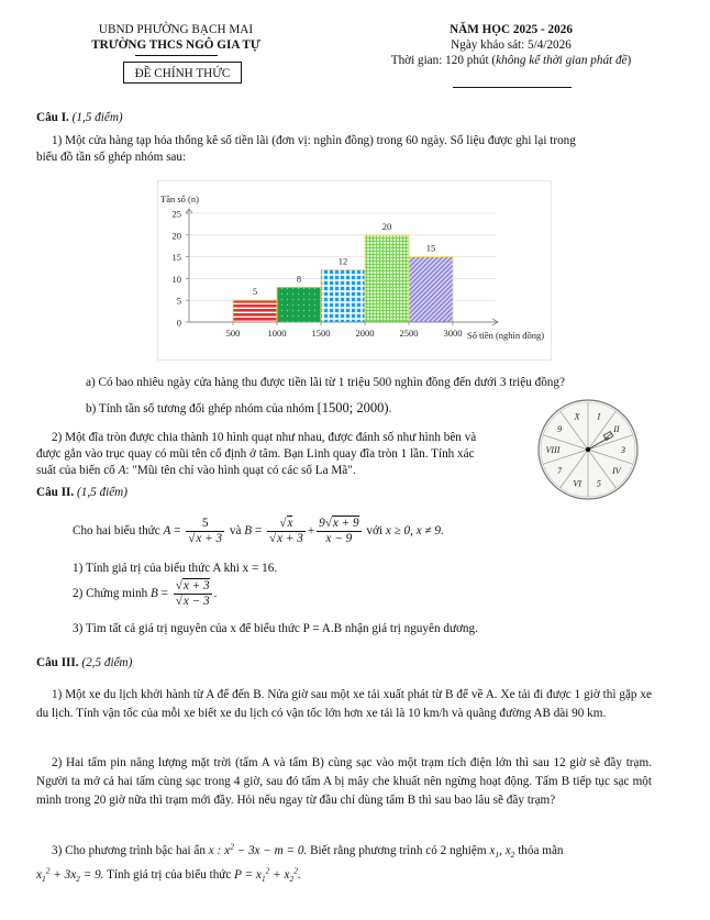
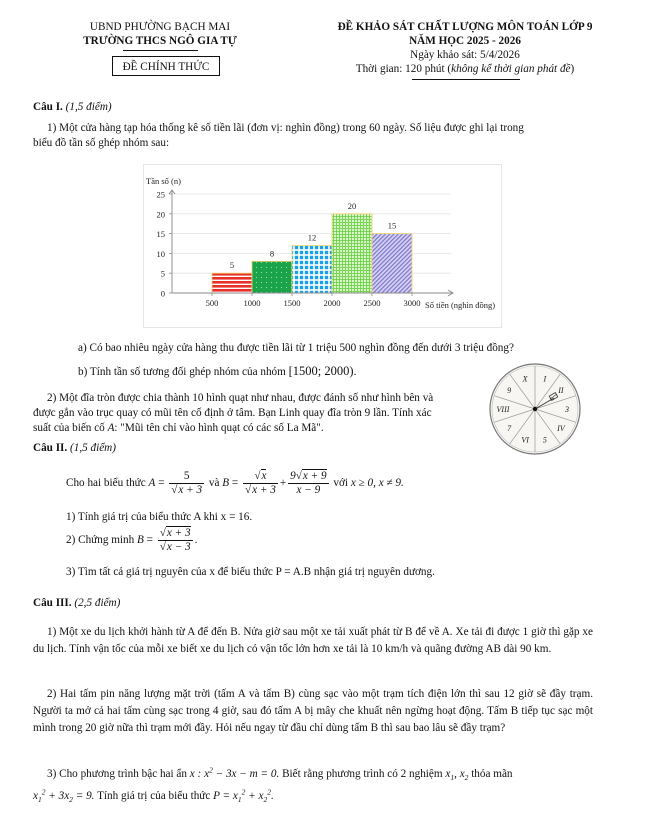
  UBND PHƯỜNG BẠCH MAI
  TRƯỜNG THCS NGÔ GIA TỰ
  ĐỀ CHÍNH THỨC
+ ĐỀ KHẢO SÁT CHẤT LƯỢNG MÔN TOÁN LỚP 9
  NĂM HỌC 2025 - 2026
  Ngày khảo sát: 5/4/2026
  Thời gian: 120 phút (không kể thời gian phát đề)
  Câu I. (1,5 điểm)
  1) Một cửa hàng tạp hóa thống kê số tiền lãi (đơn vị: nghìn đồng) trong 60 ngày. Số liệu được ghi lại trong
  biểu đồ tần số ghép nhóm sau:
  0
  5
  10
  15
  20
  25
  5
  8
  12
  20
  15
  500
  1000
  1500
  2000
  2500
  3000
  Tần số (n)
  Số tiền (nghìn đồng)
  a) Có bao nhiêu ngày cửa hàng thu được tiền lãi từ 1 triệu 500 nghìn đồng đến dưới 3 triệu đồng?
  b) Tính tần số tương đối ghép nhóm của nhóm [1500; 2000).
  2) Một đĩa tròn được chia thành 10 hình quạt như nhau, được đánh số như hình bên và
- được gắn vào trục quay có mũi tên cố định ở tâm. Bạn Linh quay đĩa tròn 1 lần. Tính xác
+ được gắn vào trục quay có mũi tên cố định ở tâm. Bạn Linh quay đĩa tròn 9 lần. Tính xác
  suất của biến cố A: "Mũi tên chỉ vào hình quạt có các số La Mã".
  X
  I
  II
  3
  IV
  5
  VI
  7
  VIII
  9
  Câu II. (1,5 điểm)
  Cho hai biểu thức A =
  5
  √x + 3
  và B =
  √x
  √x + 3
  +
  9√x + 9
  x − 9
  với x ≥ 0, x ≠ 9.
  1) Tính giá trị của biểu thức A khi x = 16.
  2) Chứng minh B =
  √x + 3
  √x − 3
  .
  3) Tìm tất cả giá trị nguyên của x để biểu thức P = A.B nhận giá trị nguyên dương.
  Câu III. (2,5 điểm)
  1) Một xe du lịch khởi hành từ A để đến B. Nửa giờ sau một xe tải xuất phát từ B để về A. Xe tải đi được 1 giờ thì gặp xe du lịch. Tính vận tốc của mỗi xe biết xe du lịch có vận tốc lớn hơn xe tải là 10 km/h và quãng đường AB dài 90 km.
  2) Hai tấm pin năng lượng mặt trời (tấm A và tấm B) cùng sạc vào một trạm tích điện lớn thì sau 12 giờ sẽ đầy trạm. Người ta mở cả hai tấm cùng sạc trong 4 giờ, sau đó tấm A bị mây che khuất nên ngừng hoạt động. Tấm B tiếp tục sạc một mình trong 20 giờ nữa thì trạm mới đầy. Hỏi nếu ngay từ đầu chỉ dùng tấm B thì sau bao lâu sẽ đầy trạm?
  3) Cho phương trình bậc hai ẩn x : x2 − 3x − m = 0. Biết rằng phương trình có 2 nghiệm x1, x2 thỏa mãn
  x12 + 3x2 = 9. Tính giá trị của biểu thức P = x12 + x22.
